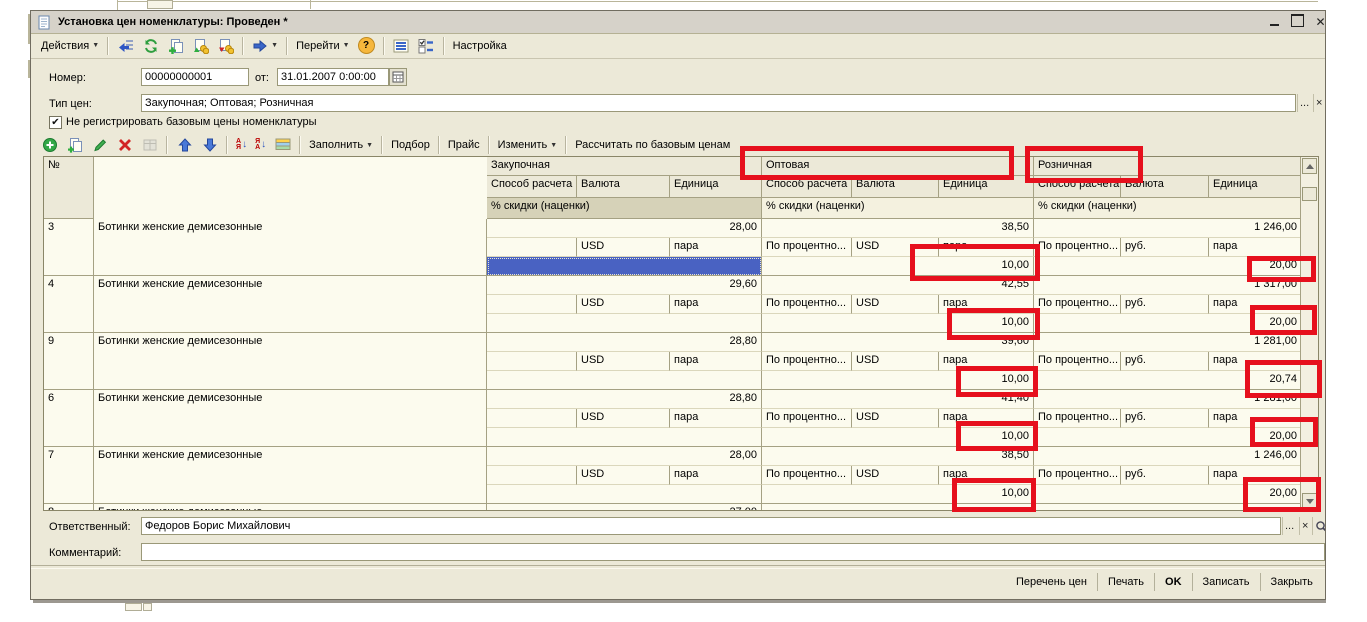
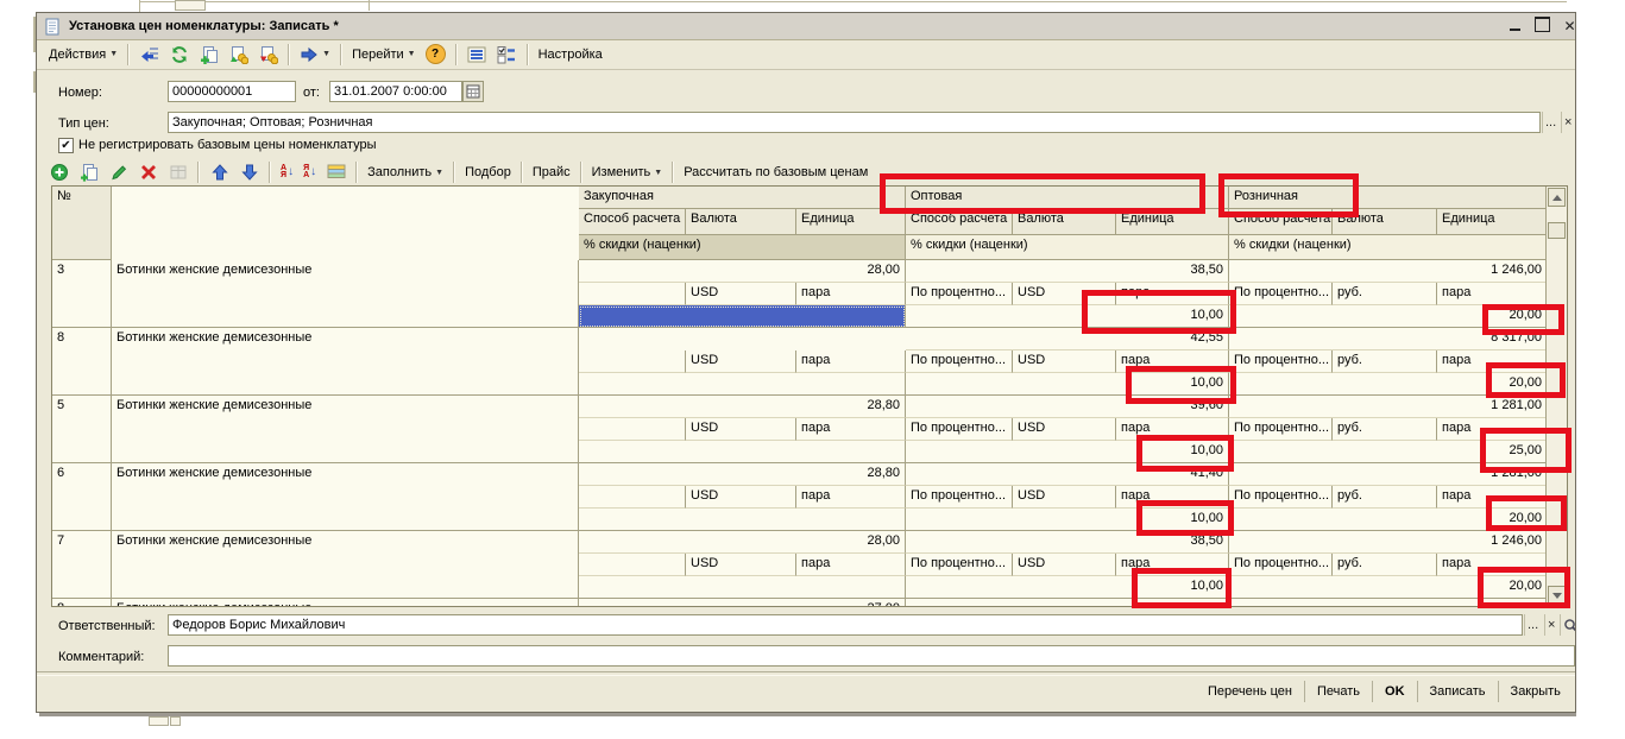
- Установка цен номенклатуры: Проведен *
+ Установка цен номенклатуры: Записать *
  ✕
  Действия
  Перейти
  ?
  Настройка
  Номер:
  00000000001
  от:
  31.01.2007 0:00:00
  Тип цен:
  Закупочная; Оптовая; Розничная
  ...
  ×
  ✔
  Не регистрировать базовым цены номенклатуры
  ↓
  ↓
  Заполнить
  Подбор
  Прайс
  Изменить
  Рассчитать по базовым ценам
  №
  Закупочная
  Способ расчета
  Валюта
  Единица
  % скидки (наценки)
  Оптовая
  Способ расчета
  Валюта
  Единица
  % скидки (наценки)
  Розничная
  Способ расчета
  Валюта
  Единица
  % скидки (наценки)
  3
  Ботинки женские демисезонные
  28,00
  USD
  пара
  38,50
  По процентно...
  USD
  пара
  10,00
  1 246,00
  По процентно...
  руб.
  пара
  20,00
- 4
+ 8
  Ботинки женские демисезонные
- 29,60
  USD
  пара
  42,55
  По процентно...
  USD
  пара
  10,00
- 1 317,00
+ 8 317,00
  По процентно...
  руб.
  пара
  20,00
- 9
+ 5
  Ботинки женские демисезонные
  28,80
  USD
  пара
  39,60
  По процентно...
  USD
  пара
  10,00
  1 281,00
  По процентно...
  руб.
  пара
- 20,74
+ 25,00
  6
  Ботинки женские демисезонные
  28,80
  USD
  пара
  41,40
  По процентно...
  USD
  пара
  10,00
  1 281,00
  По процентно...
  руб.
  пара
  20,00
  7
  Ботинки женские демисезонные
  28,00
  USD
  пара
  38,50
  По процентно...
  USD
  пара
  10,00
  1 246,00
  По процентно...
  руб.
  пара
  20,00
  Ответственный:
  Федоров Борис Михайлович
  ...
  ×
  Комментарий:
  Перечень цен
  Печать
  OK
  Записать
  Закрыть
